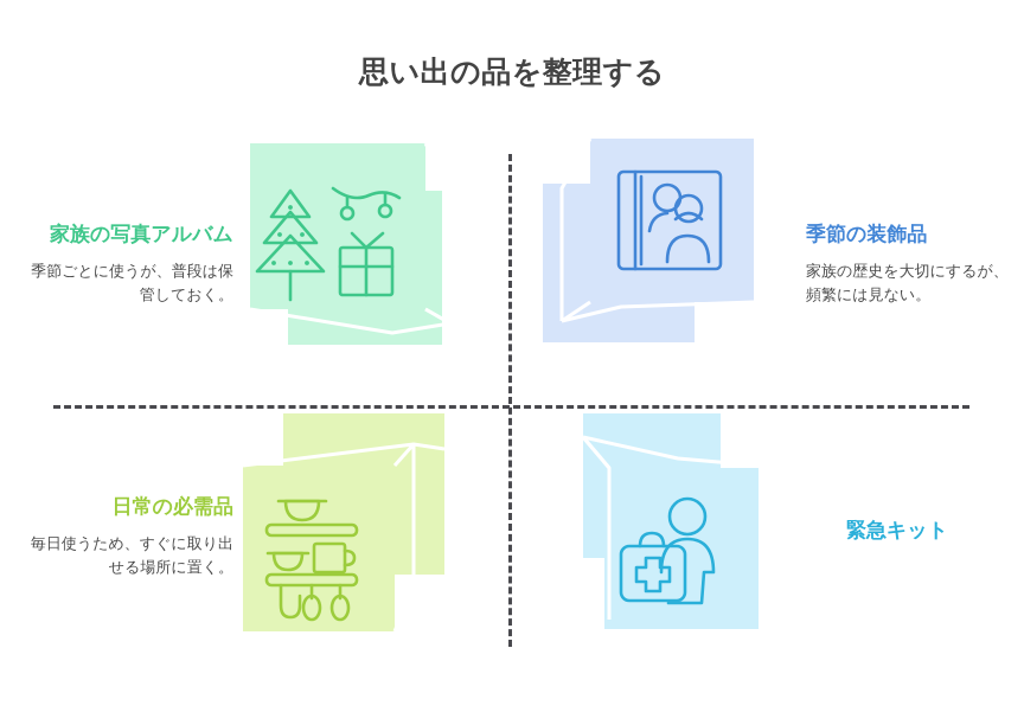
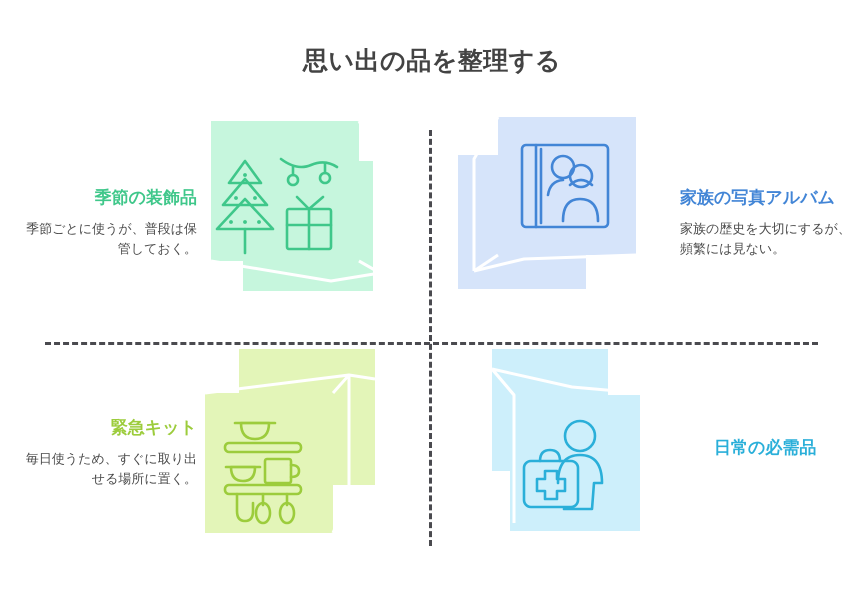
  思い出の品を整理する
- 家族の写真アルバム
+ 季節の装飾品
  季節ごとに使うが、普段は保管しておく。
- 季節の装飾品
+ 家族の写真アルバム
  家族の歴史を大切にするが、頻繁には見ない。
- 日常の必需品
+ 緊急キット
  毎日使うため、すぐに取り出せる場所に置く。
- 緊急キット
+ 日常の必需品
